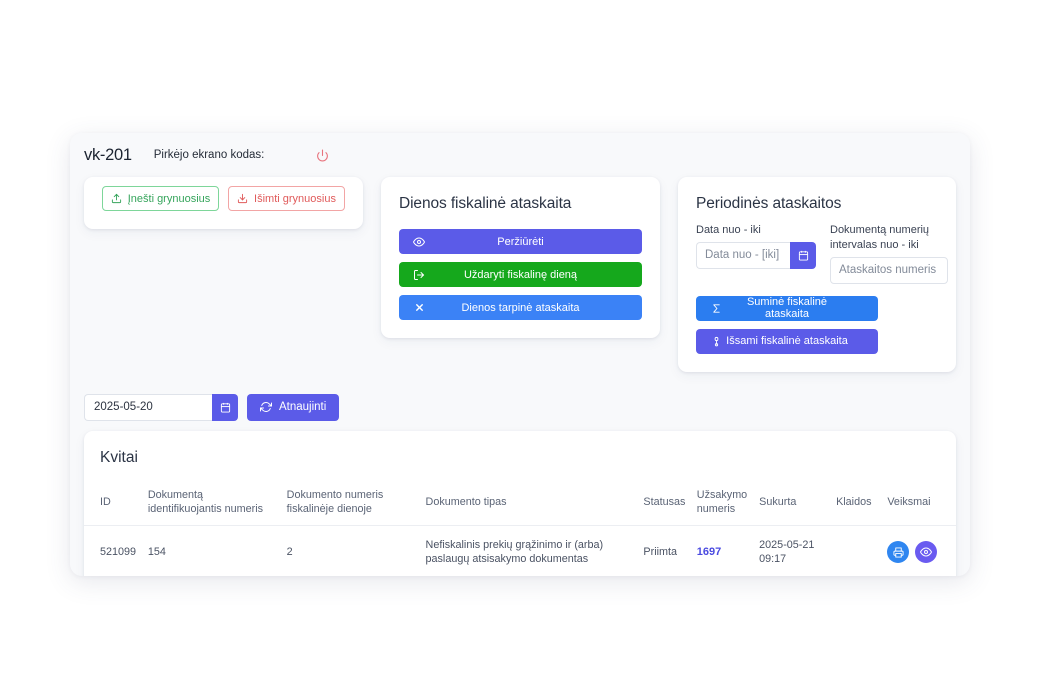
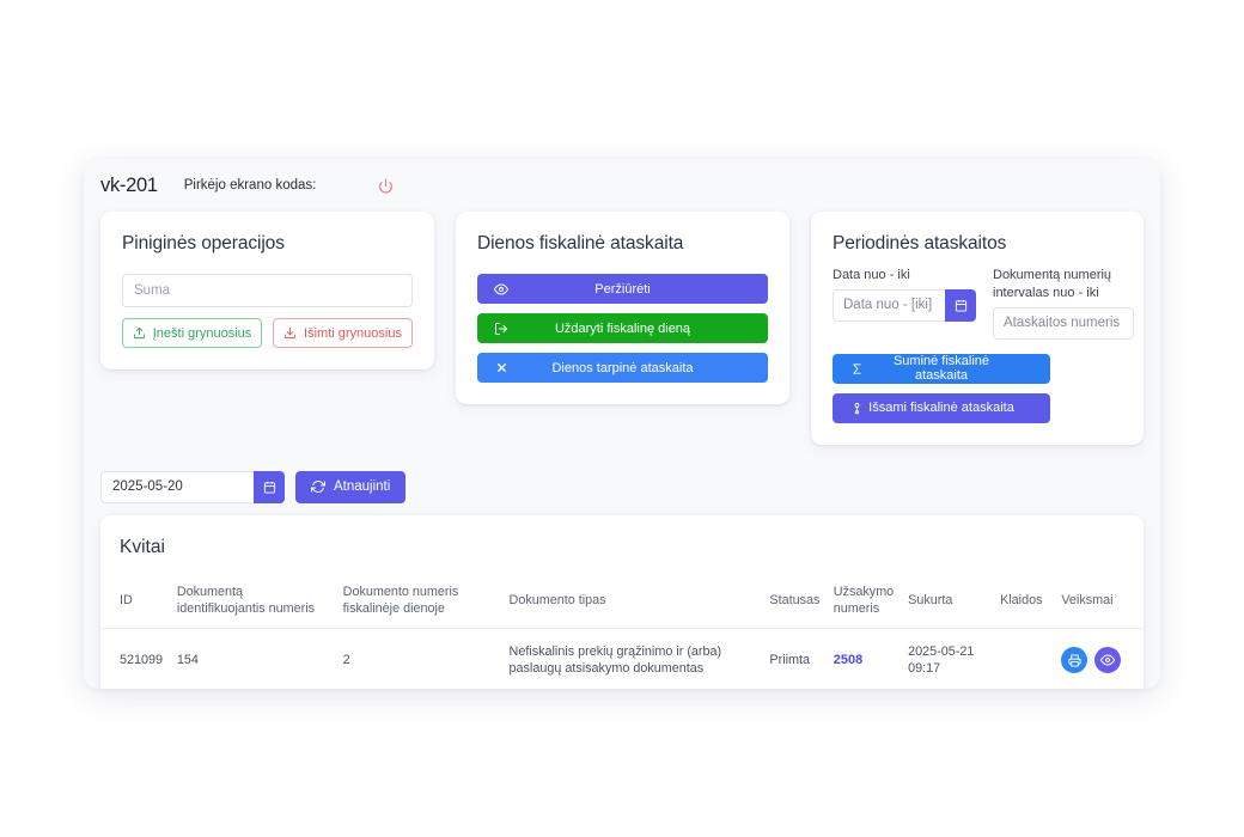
  vk-201
  Pirkėjo ekrano kodas:
+ Piniginės operacijos
+ Suma
  Įnešti grynuosius
  Išimti grynuosius
  Dienos fiskalinė ataskaita
  Peržiūrėti
  Uždaryti fiskalinę dieną
  Dienos tarpinė ataskaita
  Periodinės ataskaitos
  Data nuo - iki
  Data nuo - [iki]
  Dokumentą numerių intervalas nuo - iki
  Ataskaitos numeris
  Suminė fiskalinė ataskaita
  Išsami fiskalinė ataskaita
  2025-05-20
  Atnaujinti
  Kvitai
  ID	Dokumentą identifikuojantis numeris	Dokumento numeris fiskalinėje dienoje	Dokumento tipas	Statusas	Užsakymo numeris	Sukurta	Klaidos	Veiksmai
- 521099	154	2	Nefiskalinis prekių grąžinimo ir (arba) paslaugų atsisakymo dokumentas	Priimta	1697	2025-05-21 09:17
+ 521099	154	2	Nefiskalinis prekių grąžinimo ir (arba) paslaugų atsisakymo dokumentas	Priimta	2508	2025-05-21 09:17
